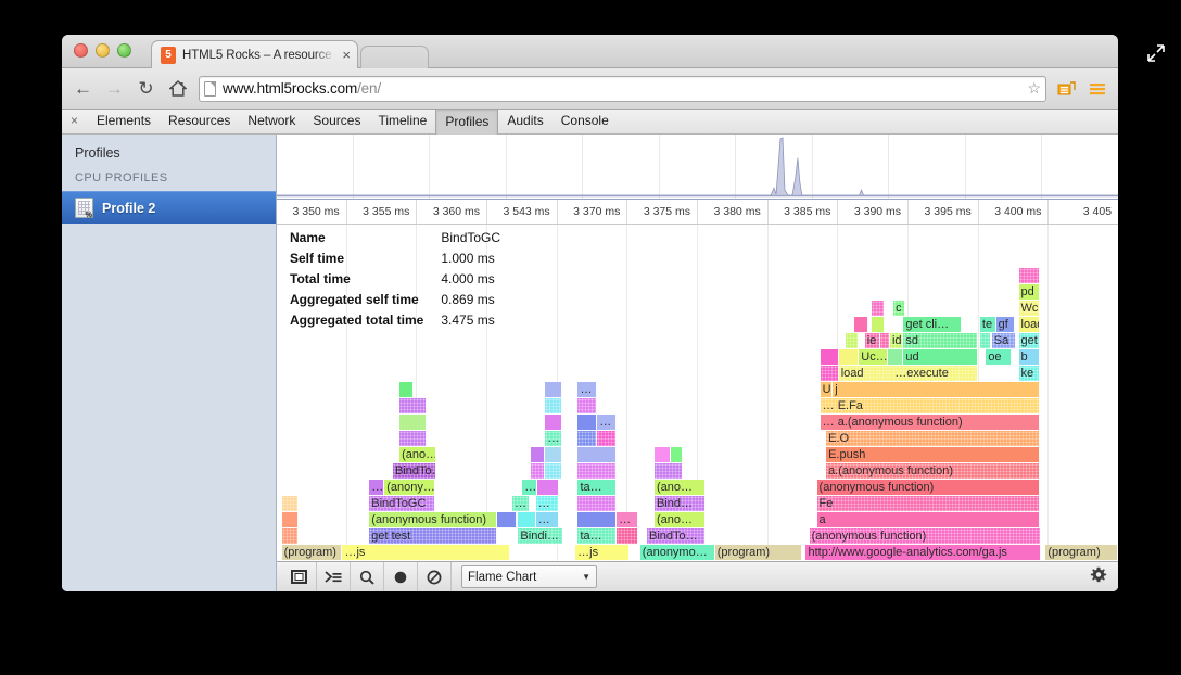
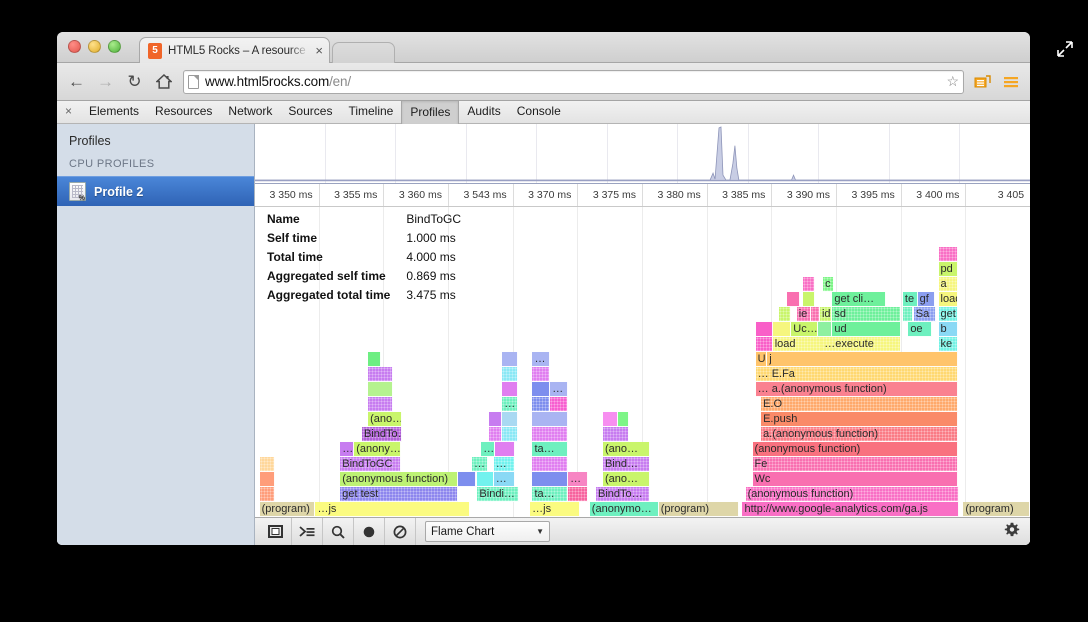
  5
  HTML5 Rocks – A resource
  ×
  ←
  →
  ↻
  www.html5rocks.com/en/
  ☆
  ×
  Elements
  Resources
  Network
  Sources
  Timeline
  Profiles
  Audits
  Console
  Profiles
  CPU PROFILES
  Profile 2
  3 350 ms
  3 355 ms
  3 360 ms
  3 543 ms
  3 370 ms
  3 375 ms
  3 380 ms
  3 385 ms
  3 390 ms
  3 395 ms
  3 400 ms
  3 405
  (program)
  …js
  get test
  (anonymous function)
  BindToGC
  …
  (anony…
  BindTo
  (ano…
  Bindi…
  …
  …
  …
  …
  …
  …js
  ta…
  …
  ta…
  …
  …
  (anonymo…
  BindTo…
  (ano…
  Bind…
  (ano…
  (program)
  http://www.google-analytics.com/ga.js
  (anonymous function)
- a
+ Wc
  Fe
  (anonymous function)
  a.(anonymous function)
  E.push
  E.O
  … a.(anonymous function)
  … E.Fa
  U
  j
  load
  …execute
  ke
  Uc…
  ud
  oe
  b
  ie
  id
  sd
  Sa
  get
  get cli…
  te
  gf
  loa
  c
- Wc
+ a
  pd
  (program)
  Name	BindToGC
  Self time	1.000 ms
  Total time	4.000 ms
  Aggregated self time	0.869 ms
  Aggregated total time	3.475 ms
  Flame Chart
  ▼
